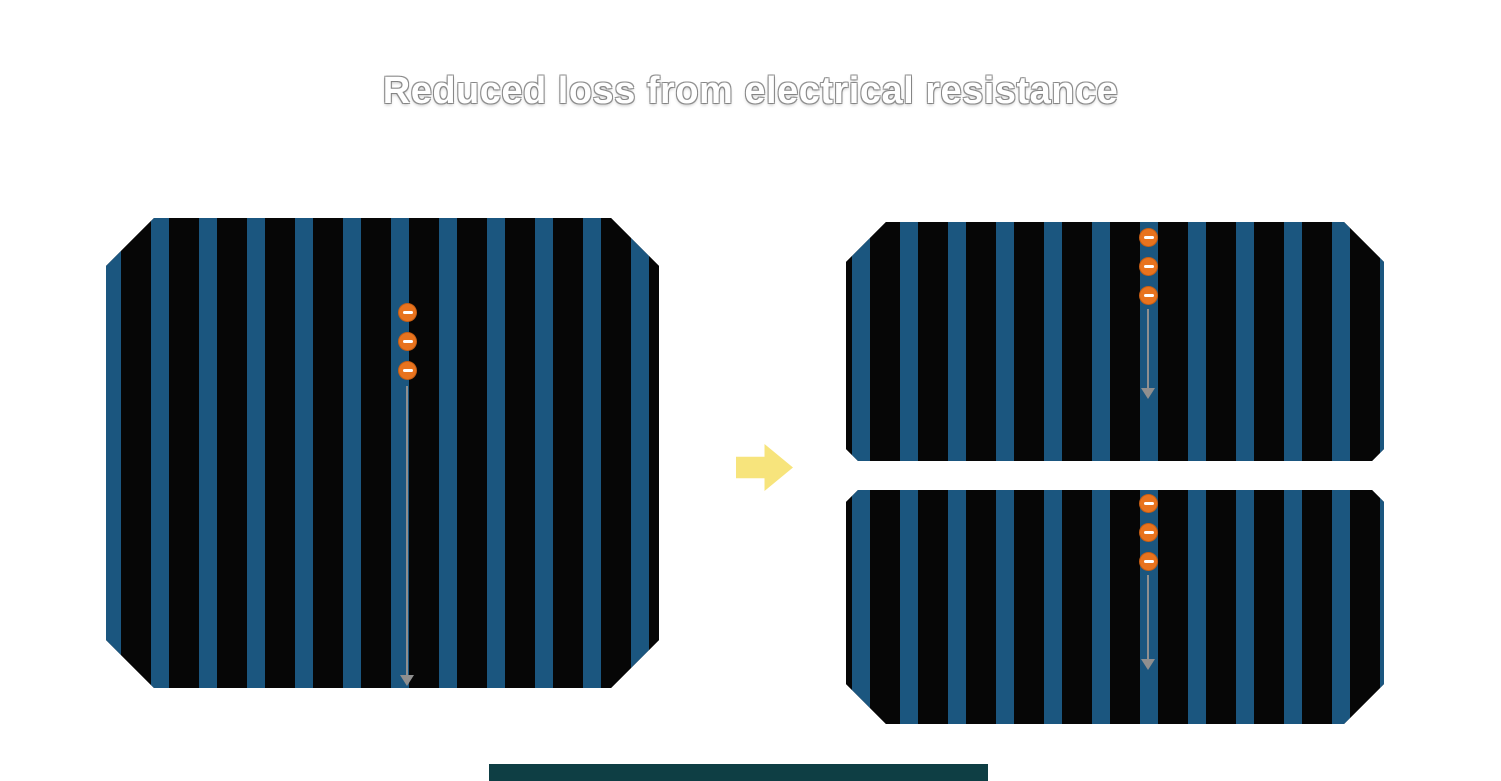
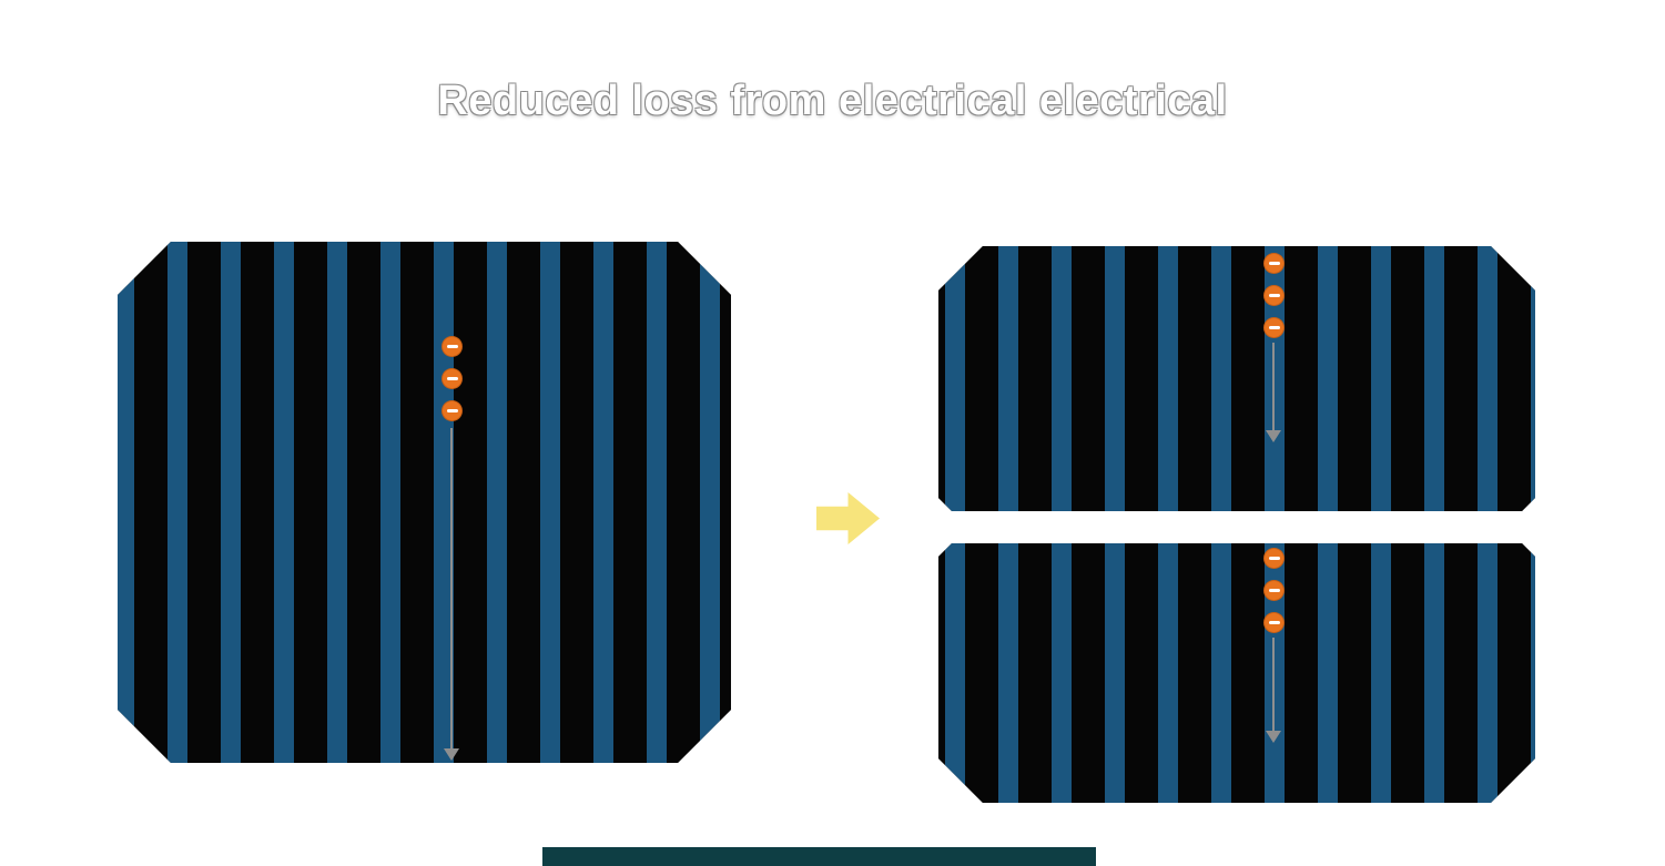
- Reduced loss from electrical resistance
+ Reduced loss from electrical electrical
